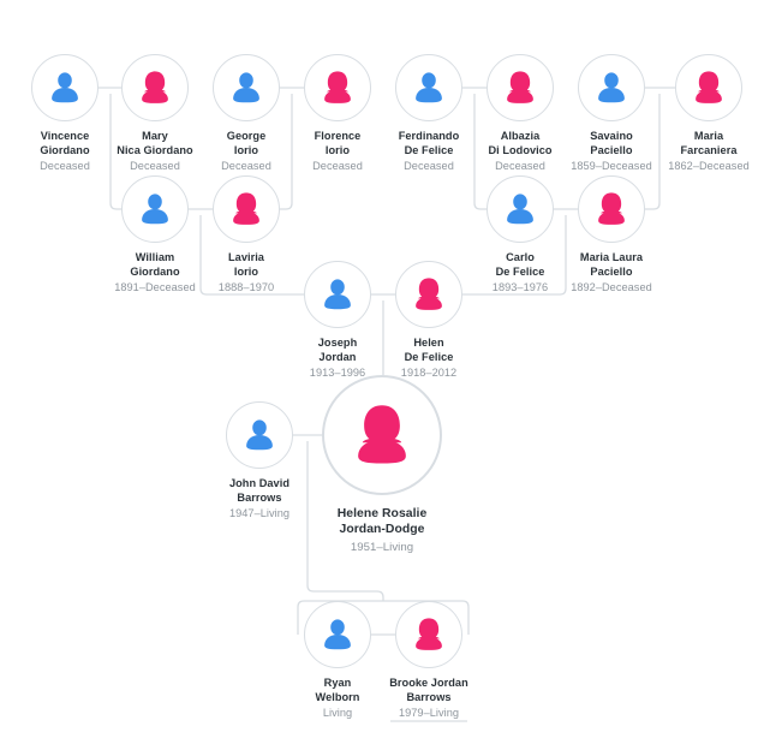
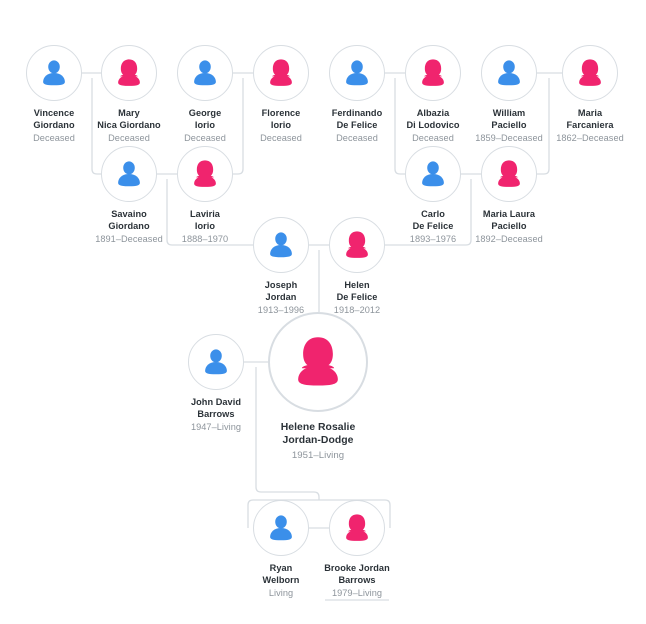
  Vincence
  Giordano
  Deceased
  Mary
  Nica Giordano
  Deceased
  George
  Iorio
  Deceased
  Florence
  Iorio
  Deceased
  Ferdinando
  De Felice
  Deceased
  Albazia
  Di Lodovico
  Deceased
- Savaino
+ William
  Paciello
  1859–Deceased
  Maria
  Farcaniera
  1862–Deceased
- William
+ Savaino
  Giordano
  1891–Deceased
  Laviria
  Iorio
  1888–1970
  Carlo
  De Felice
  1893–1976
  Maria Laura
  Paciello
  1892–Deceased
  Joseph
  Jordan
  1913–1996
  Helen
  De Felice
  1918–2012
  John David
  Barrows
  1947–Living
  Helene Rosalie
  Jordan-Dodge
  1951–Living
  Ryan
  Welborn
  Living
  Brooke Jordan
  Barrows
  1979–Living
